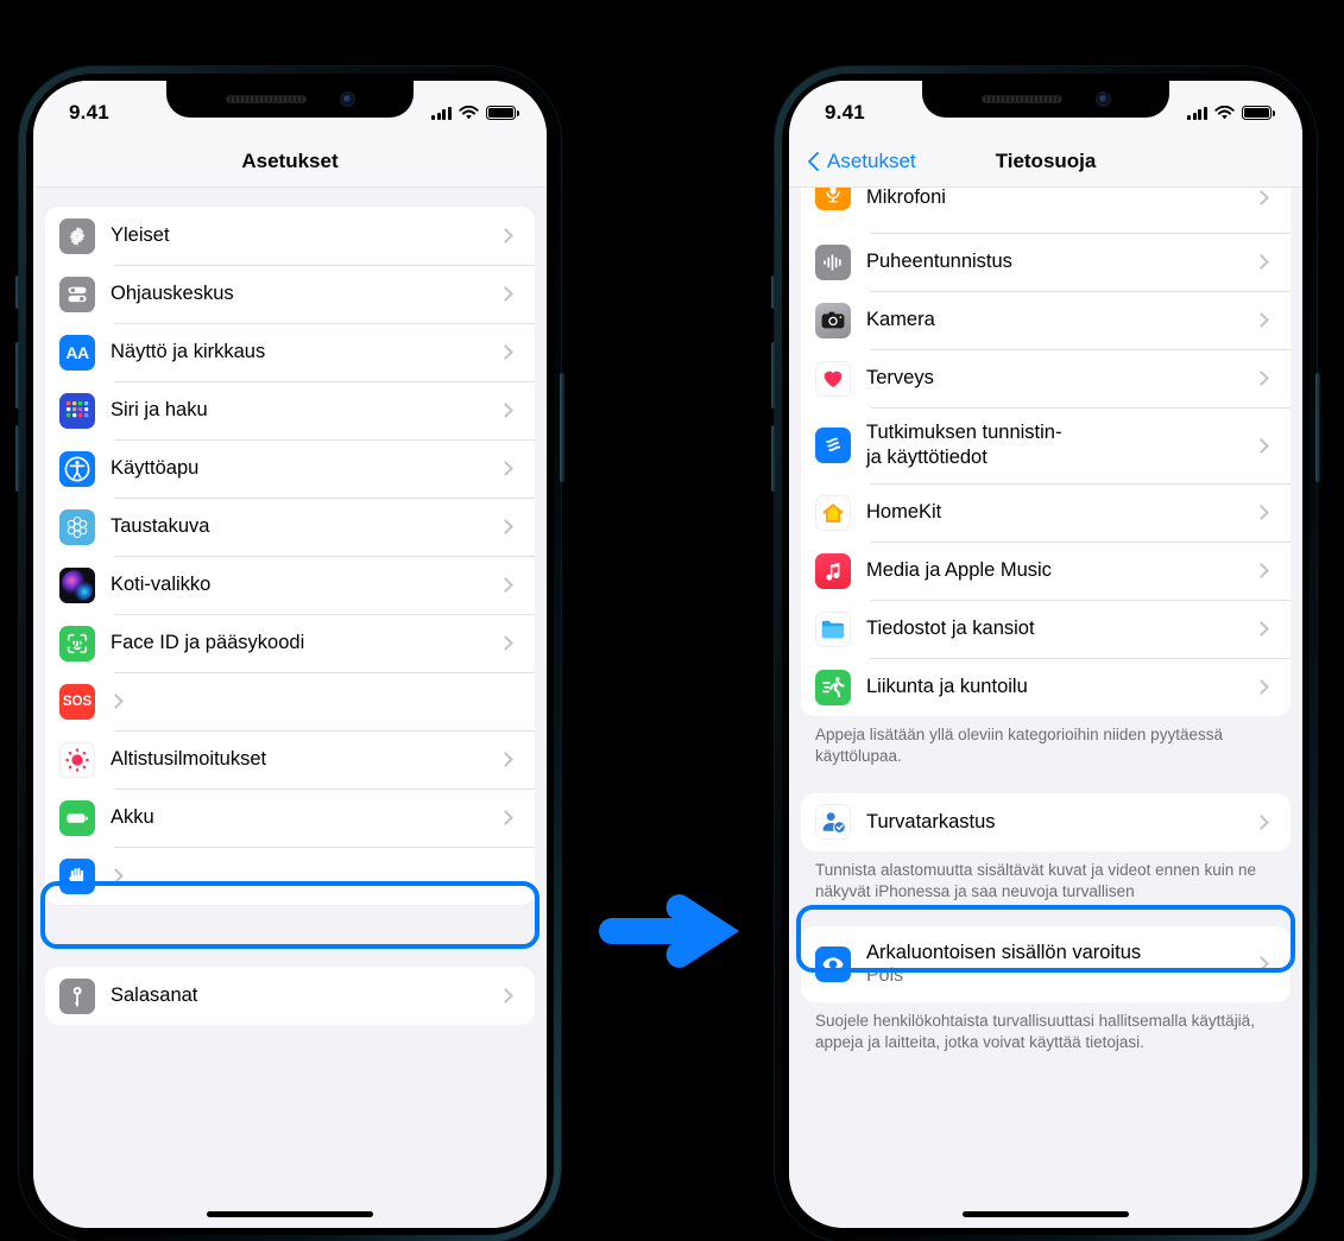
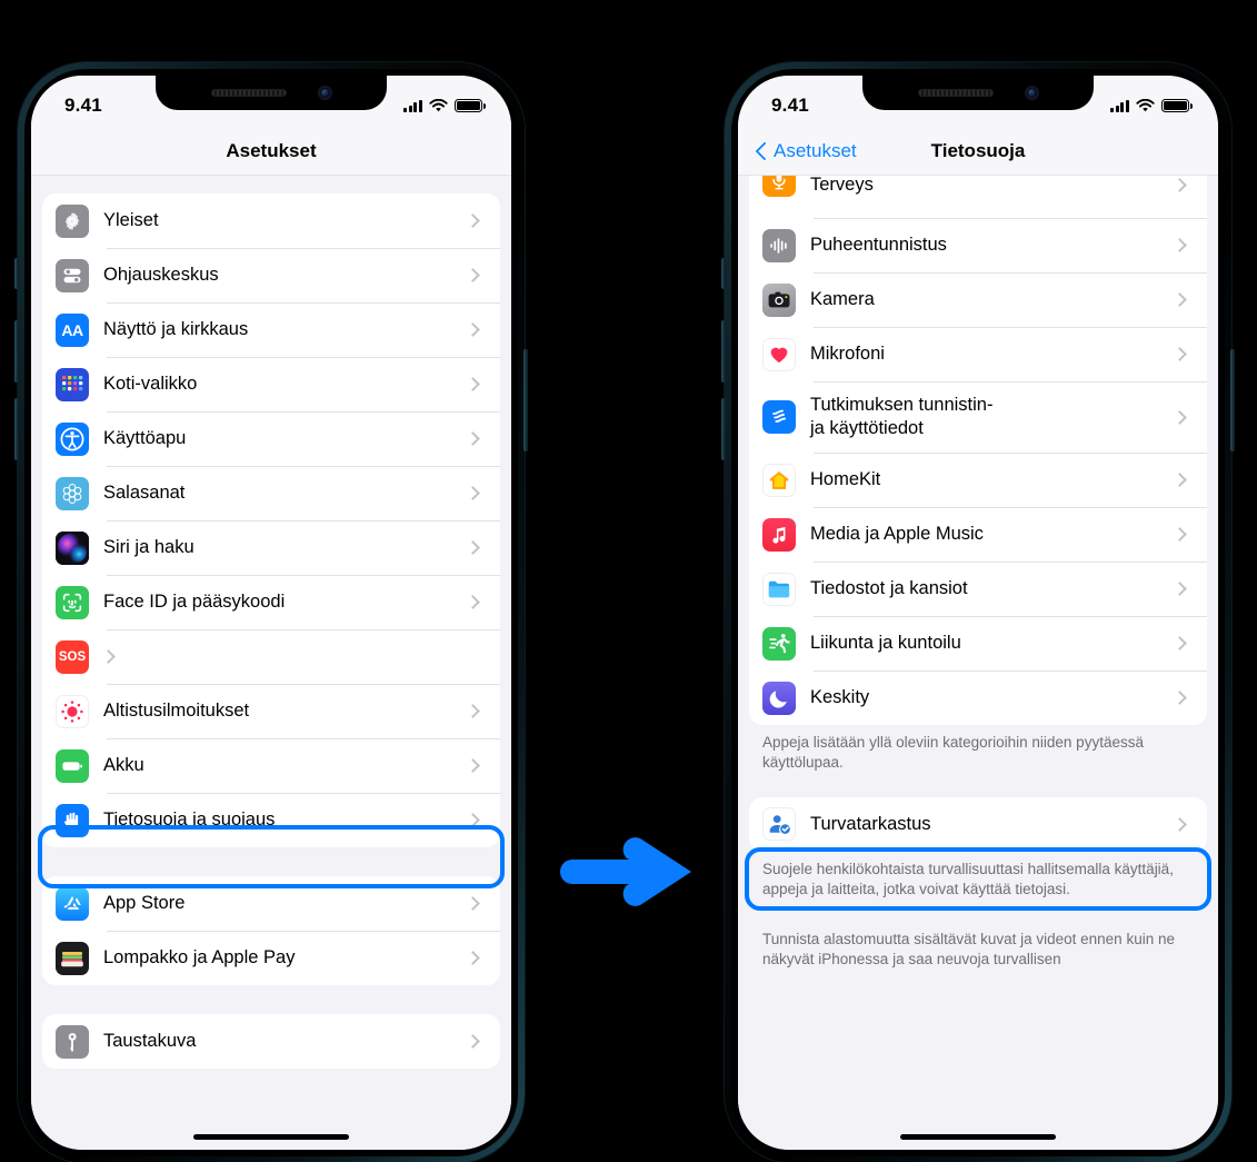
  9.41
  Asetukset
  Yleiset
  Ohjauskeskus
  AA
  Näyttö ja kirkkaus
- Siri ja haku
+ Koti-valikko
  Käyttöapu
- Taustakuva
+ Salasanat
- Koti-valikko
+ Siri ja haku
  Face ID ja pääsykoodi
  SOS
  Altistusilmoitukset
  Akku
+ Tietosuoja ja suojaus
+ App Store
+ Lompakko ja Apple Pay
- Salasanat
+ Taustakuva
  9.41
  Asetukset
  Tietosuoja
- Mikrofoni
+ Terveys
  Puheentunnistus
  Kamera
- Terveys
+ Mikrofoni
  Tutkimuksen tunnistin-
  ja käyttötiedot
  HomeKit
  Media ja Apple Music
  Tiedostot ja kansiot
  Liikunta ja kuntoilu
+ Keskity
  Appeja lisätään yllä oleviin kategorioihin niiden pyytäessä käyttölupaa.
  Turvatarkastus
- Tunnista alastomuutta sisältävät kuvat ja videot ennen kuin ne näkyvät iPhonessa ja saa neuvoja turvallisen
+ Suojele henkilökohtaista turvallisuuttasi hallitsemalla käyttäjiä, appeja ja laitteita, jotka voivat käyttää tietojasi.
- Arkaluontoisen sisällön varoitus
- Pois
- Suojele henkilökohtaista turvallisuuttasi hallitsemalla käyttäjiä, appeja ja laitteita, jotka voivat käyttää tietojasi.
+ Tunnista alastomuutta sisältävät kuvat ja videot ennen kuin ne näkyvät iPhonessa ja saa neuvoja turvallisen
